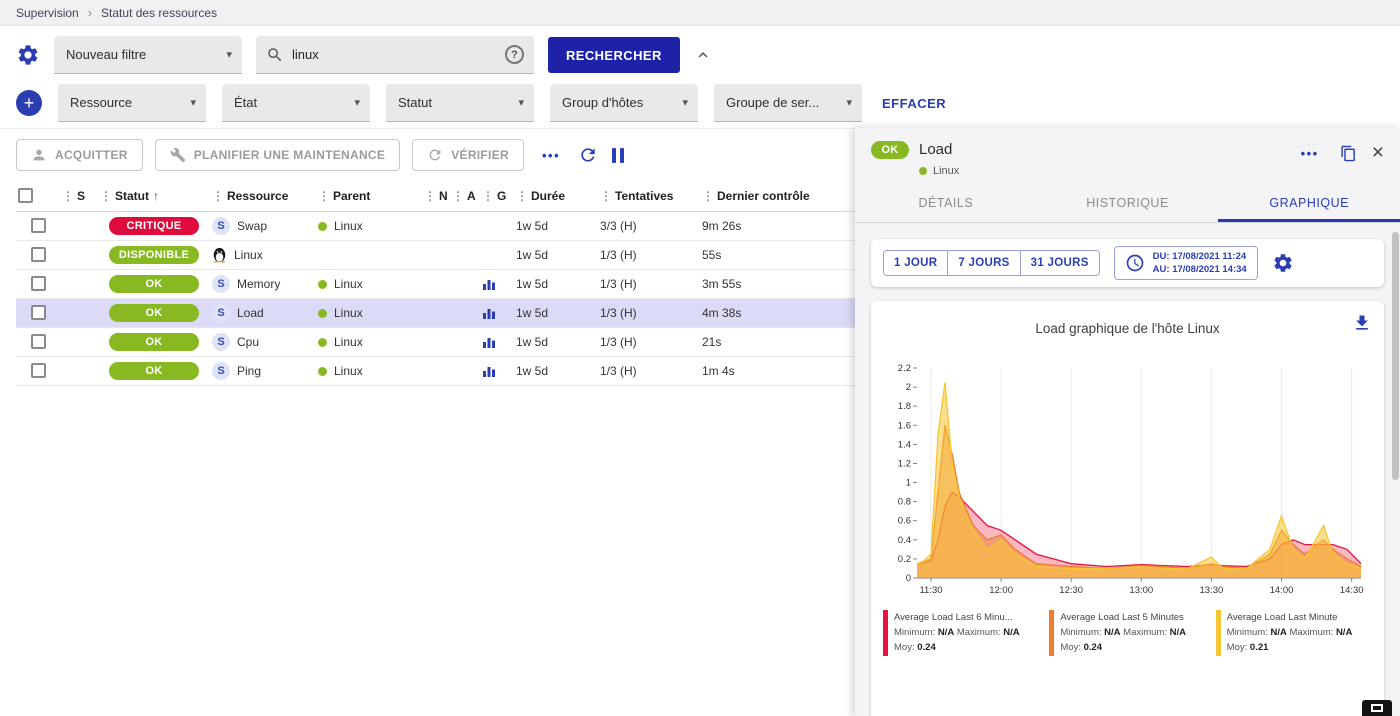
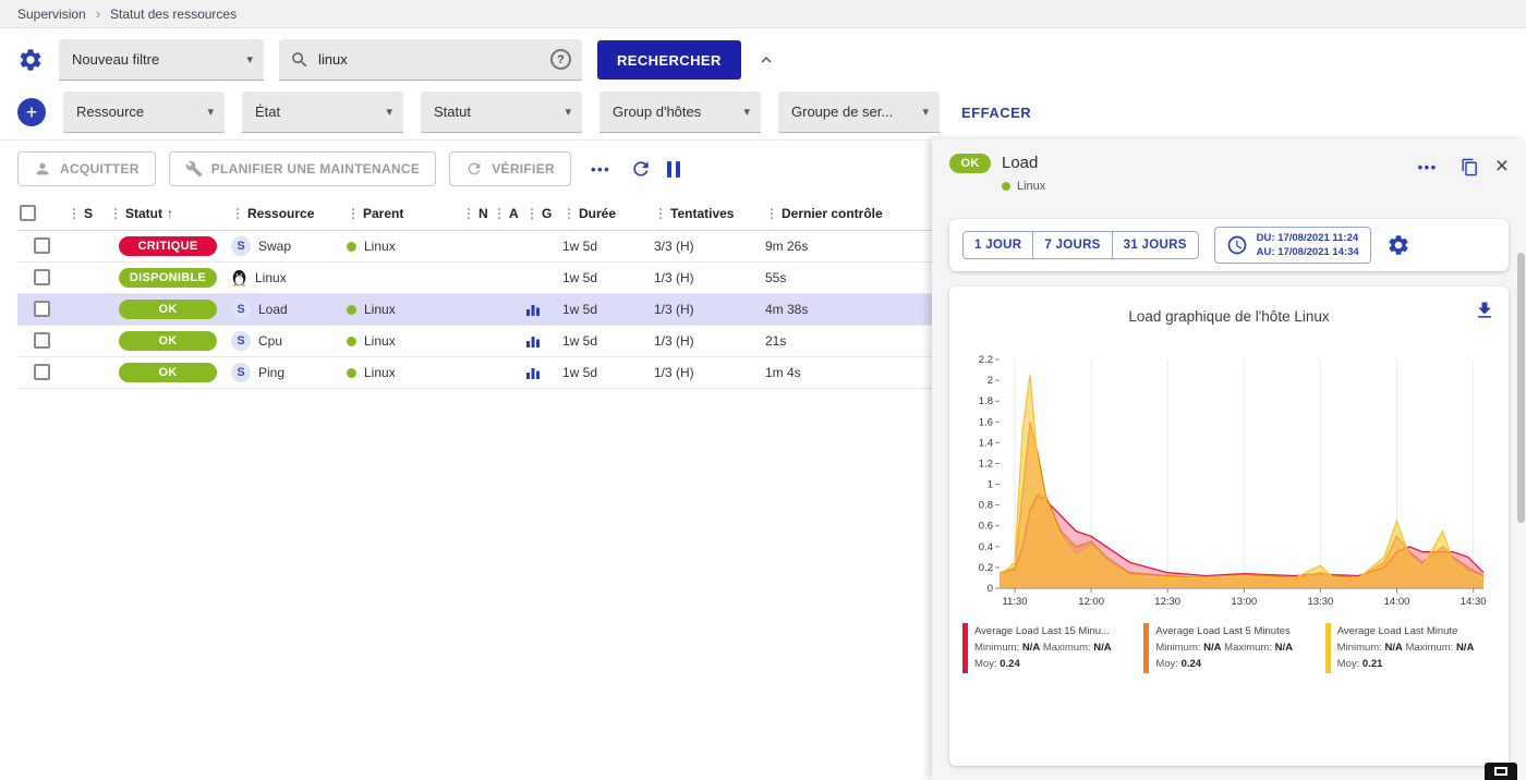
  Supervision
  ›
  Statut des ressources
  Nouveau filtre
  ▾
  linux
  ?
  RECHERCHER
  +
  Ressource
  ▾
  État
  ▾
  Statut
  ▾
  Group d'hôtes
  ▾
  Groupe de ser...
  ▾
  EFFACER
  ACQUITTER
  PLANIFIER UNE MAINTENANCE
  VÉRIFIER
  •••
  	⋮ S	⋮ Statut ↑	⋮ Ressource	⋮ Parent	⋮ N	⋮ A	⋮ G	⋮ Durée	⋮ Tentatives	⋮ Dernier contrôle
  		CRITIQUE	S Swap	Linux				1w 5d	3/3 (H)	9m 26s
  		DISPONIBLE	Linux					1w 5d	1/3 (H)	55s
- 		OK	S Memory	Linux				1w 5d	1/3 (H)	3m 55s
  		OK	S Load	Linux				1w 5d	1/3 (H)	4m 38s
  		OK	S Cpu	Linux				1w 5d	1/3 (H)	21s
  		OK	S Ping	Linux				1w 5d	1/3 (H)	1m 4s
  OK
  Load
  Linux
  •••
  ×
- DÉTAILS
- HISTORIQUE
- GRAPHIQUE
  1 JOUR
  7 JOURS
  31 JOURS
  DU: 17/08/2021 11:24
  AU: 17/08/2021 14:34
  Load graphique de l'hôte Linux
  11:30
  12:00
  12:30
  13:00
  13:30
  14:00
  14:30
  0
  0.2
  0.4
  0.6
  0.8
  1
  1.2
  1.4
  1.6
  1.8
  2
  2.2
- Average Load Last 6 Minu...
+ Average Load Last 15 Minu...
  Minimum: N/A Maximum: N/A
  Moy: 0.24
  Average Load Last 5 Minutes
  Minimum: N/A Maximum: N/A
  Moy: 0.24
  Average Load Last Minute
  Minimum: N/A Maximum: N/A
  Moy: 0.21
